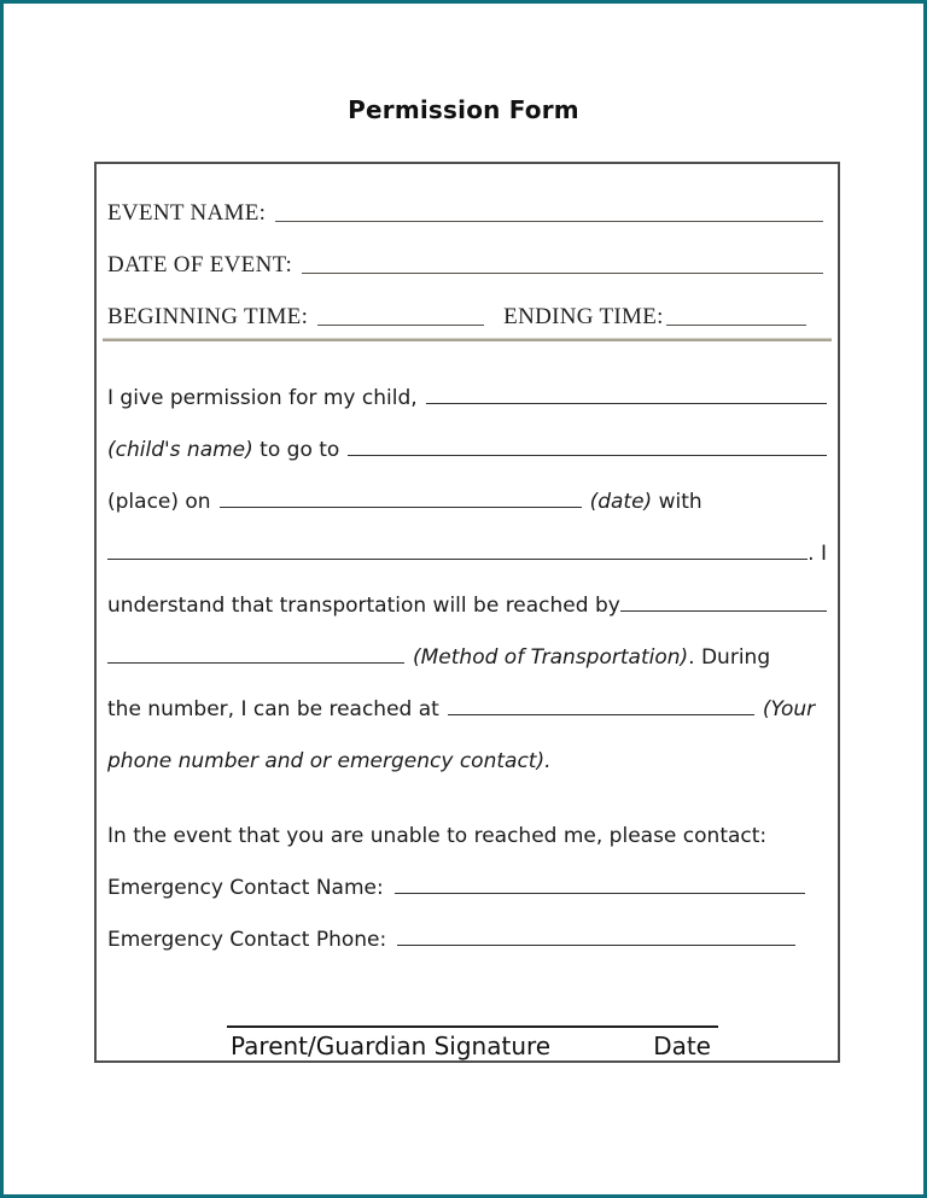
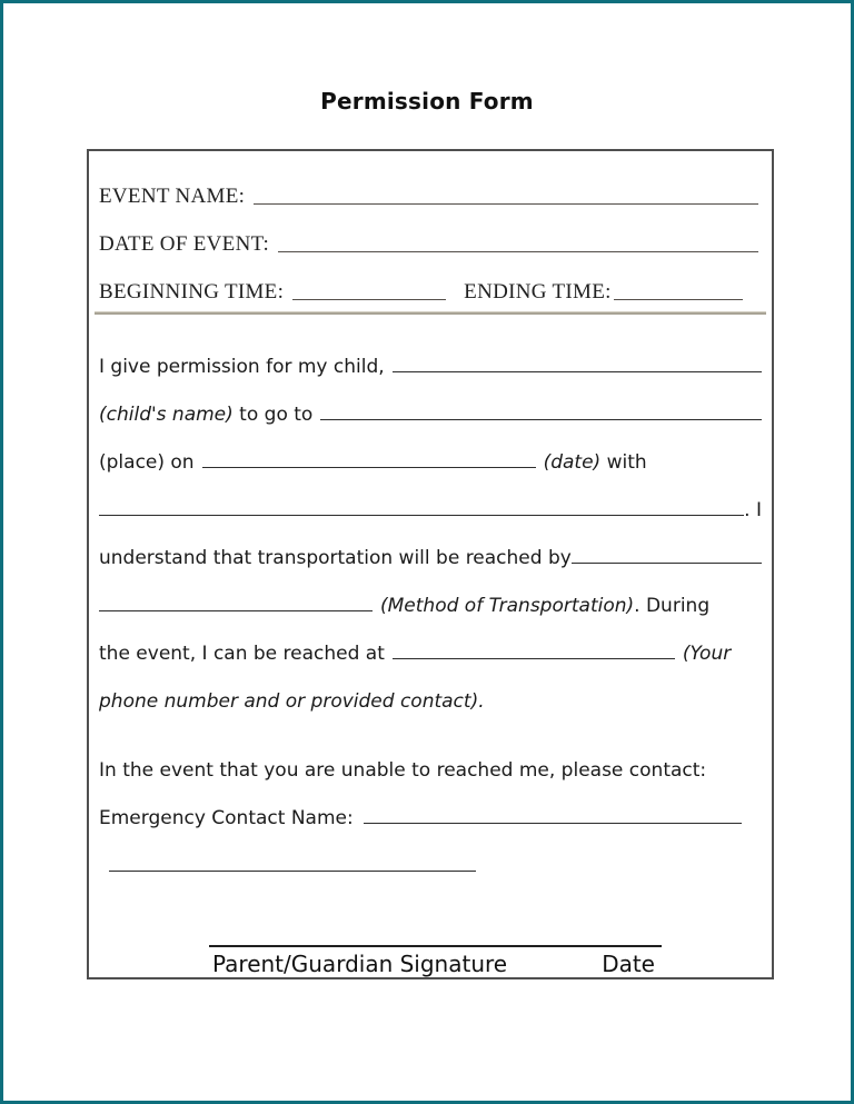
  Permission Form
  EVENT NAME:
  DATE OF EVENT:
  BEGINNING TIME:
  ENDING TIME:
  I give permission for my child,
  (child's name)
  to go to
  (place) on
  (date)
  with
  . I
  understand that transportation will be reached by
  (Method of Transportation)
  . During
- the number, I can be reached at
+ the event, I can be reached at
  (Your
- phone number and or emergency contact).
+ phone number and or provided contact).
  In the event that you are unable to reached me, please contact:
  Emergency Contact Name:
- Emergency Contact Phone:
  Parent/Guardian Signature
  Date
